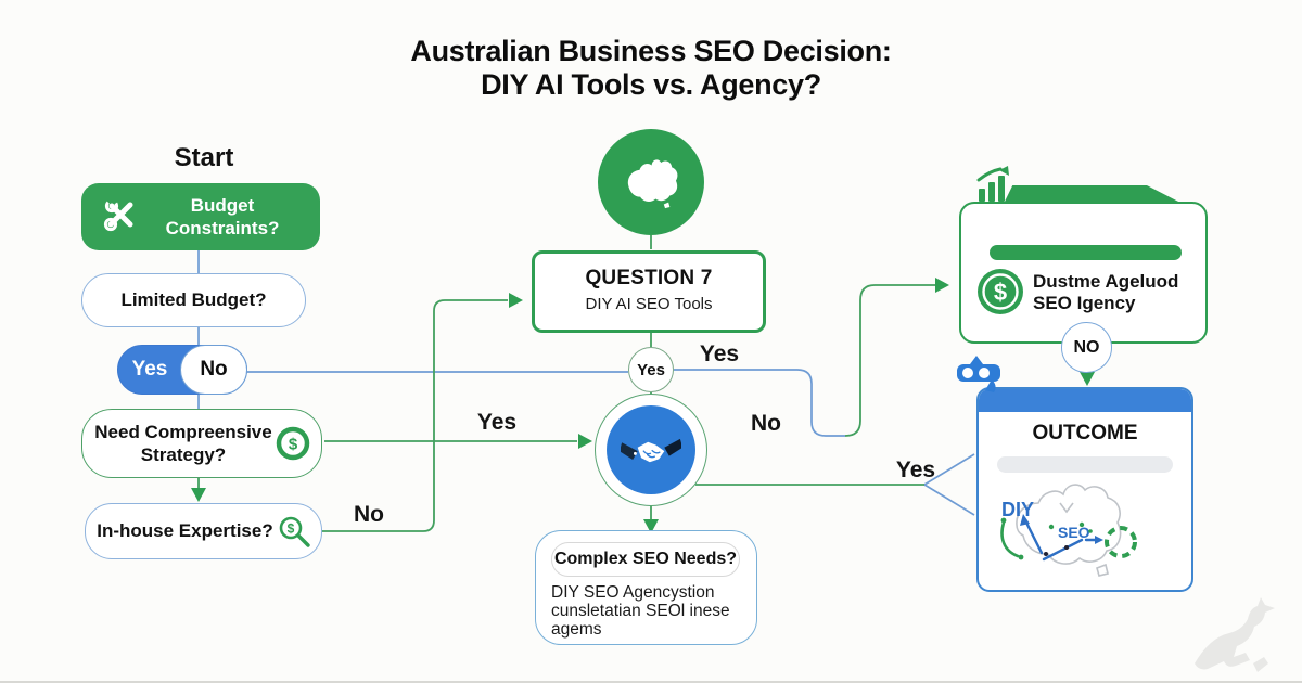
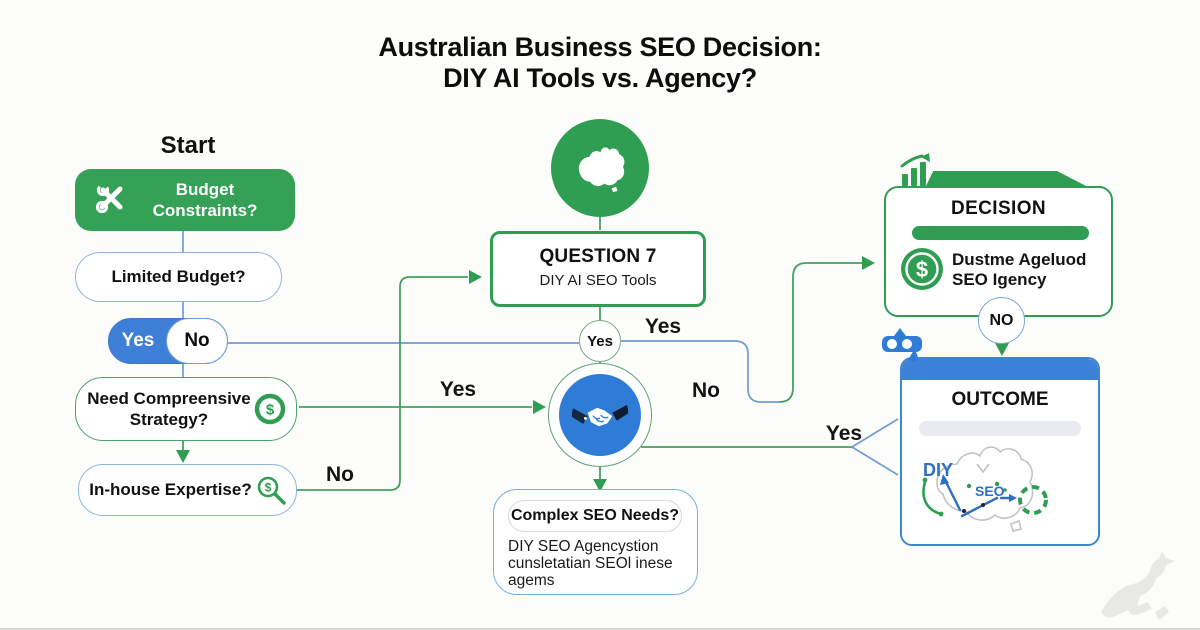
  Australian Business SEO Decision:
  DIY AI Tools vs. Agency?
  Start
  Budget Constraints?
  Limited Budget?
  Yes
  No
  Need Compreensive Strategy?
  $
  In-house Expertise?
  $
  QUESTION 7
  DIY AI SEO Tools
  Yes
  Complex SEO Needs?
  DIY SEO Agencystion
  cunsletatian SEOl inese
  agems
+ DECISION
  $
  Dustme Ageluod
  SEO Igency
  NO
  OUTCOME
  DIY
  SEO
  Yes
  No
  Yes
  No
  Yes
